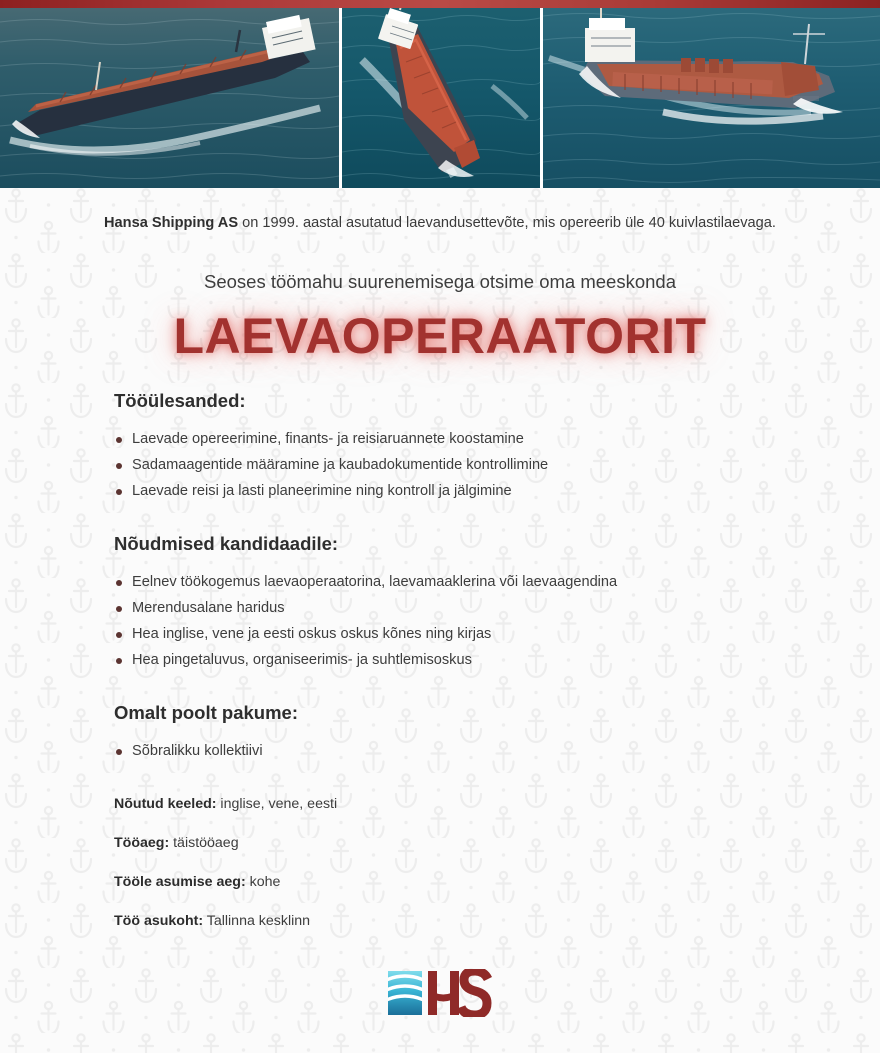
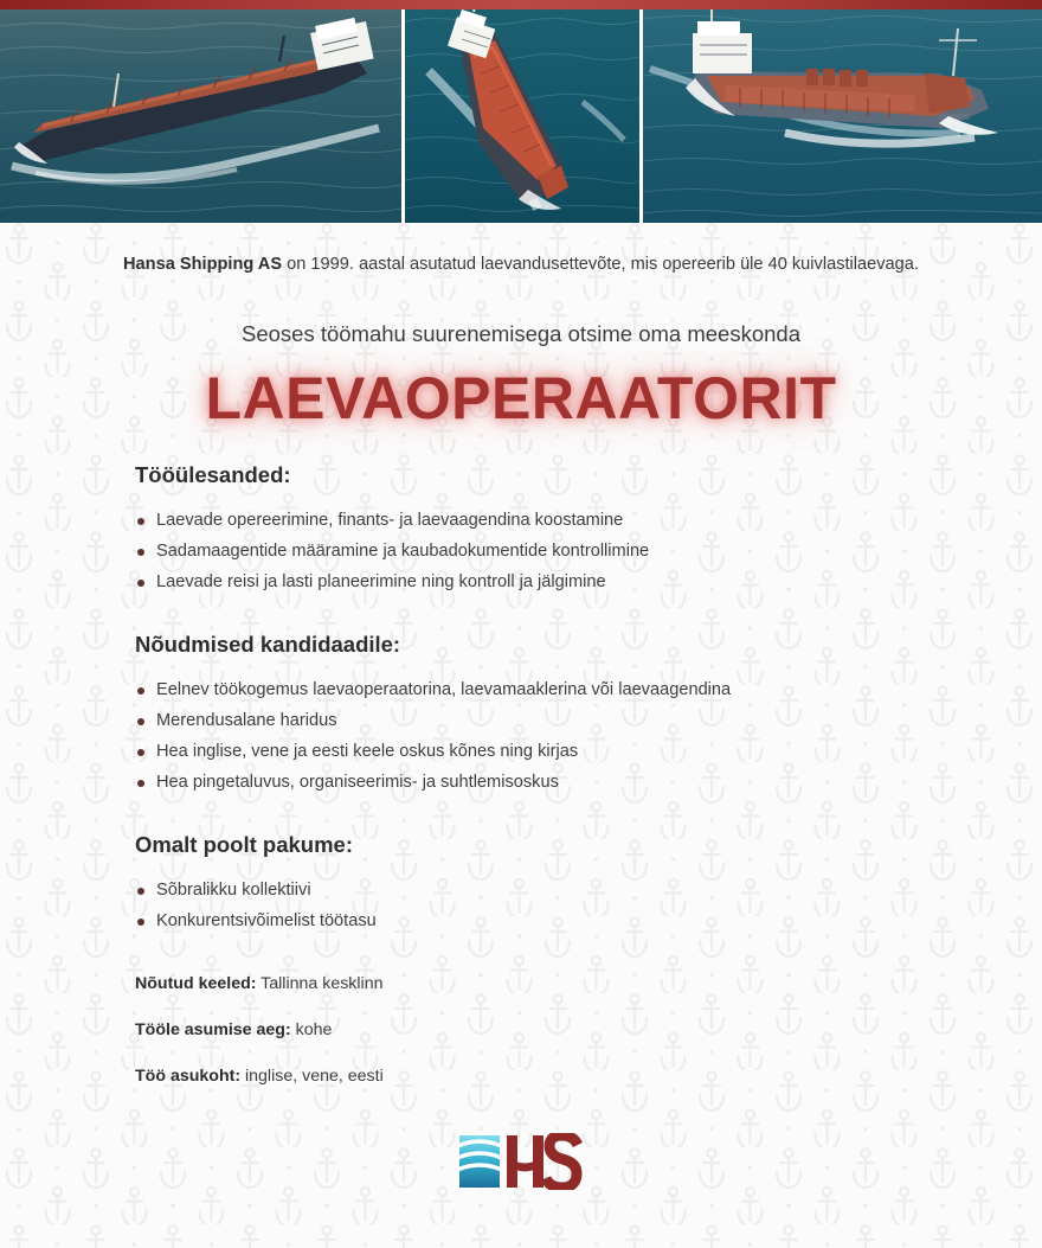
  Hansa Shipping AS on 1999. aastal asutatud laevandusettevõte, mis opereerib üle 40 kuivlastilaevaga.
  Seoses töömahu suurenemisega otsime oma meeskonda
  LAEVAOPERAATORIT
  Tööülesanded:
- Laevade opereerimine, finants- ja reisiaruannete koostamine
+ Laevade opereerimine, finants- ja laevaagendina koostamine
  Sadamaagentide määramine ja kaubadokumentide kontrollimine
  Laevade reisi ja lasti planeerimine ning kontroll ja jälgimine
  Nõudmised kandidaadile:
  Eelnev töökogemus laevaoperaatorina, laevamaaklerina või laevaagendina
  Merendusalane haridus
- Hea inglise, vene ja eesti oskus oskus kõnes ning kirjas
+ Hea inglise, vene ja eesti keele oskus kõnes ning kirjas
  Hea pingetaluvus, organiseerimis- ja suhtlemisoskus
  Omalt poolt pakume:
  Sõbralikku kollektiivi
+ Konkurentsivõimelist töötasu
- Nõutud keeled: inglise, vene, eesti
+ Nõutud keeled: Tallinna kesklinn
- Tööaeg: täistööaeg
  Tööle asumise aeg: kohe
- Töö asukoht: Tallinna kesklinn
+ Töö asukoht: inglise, vene, eesti
